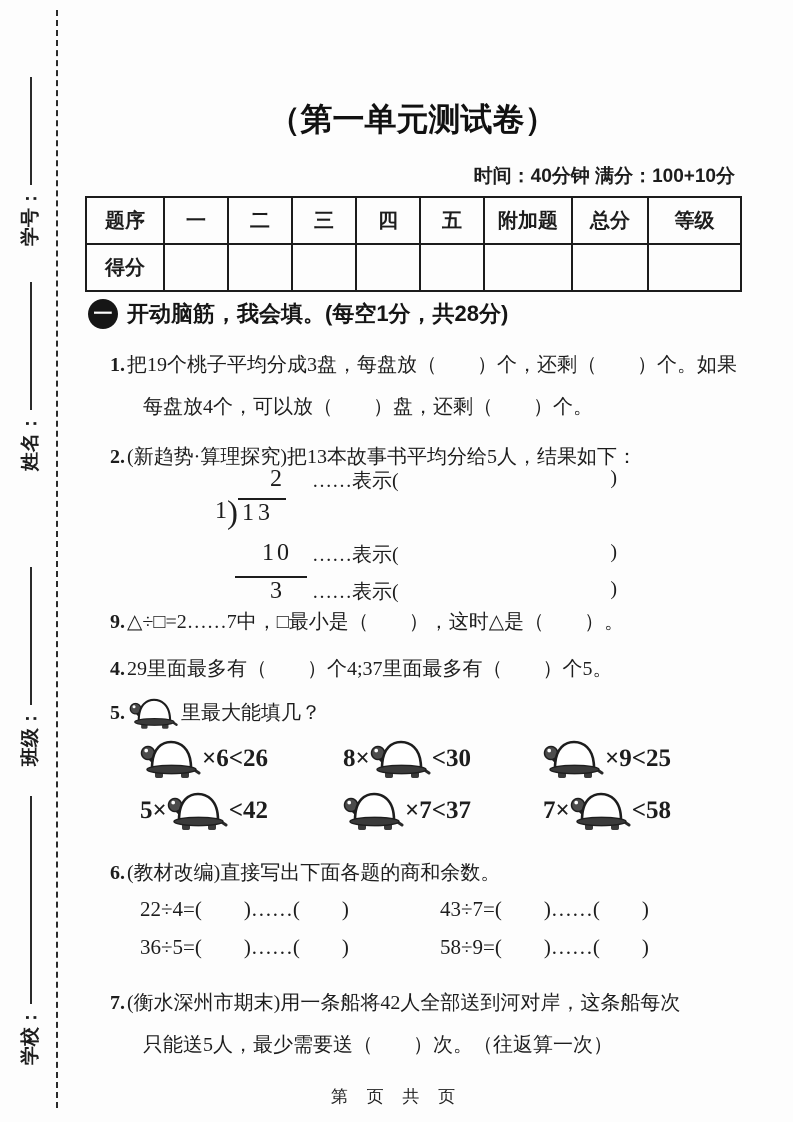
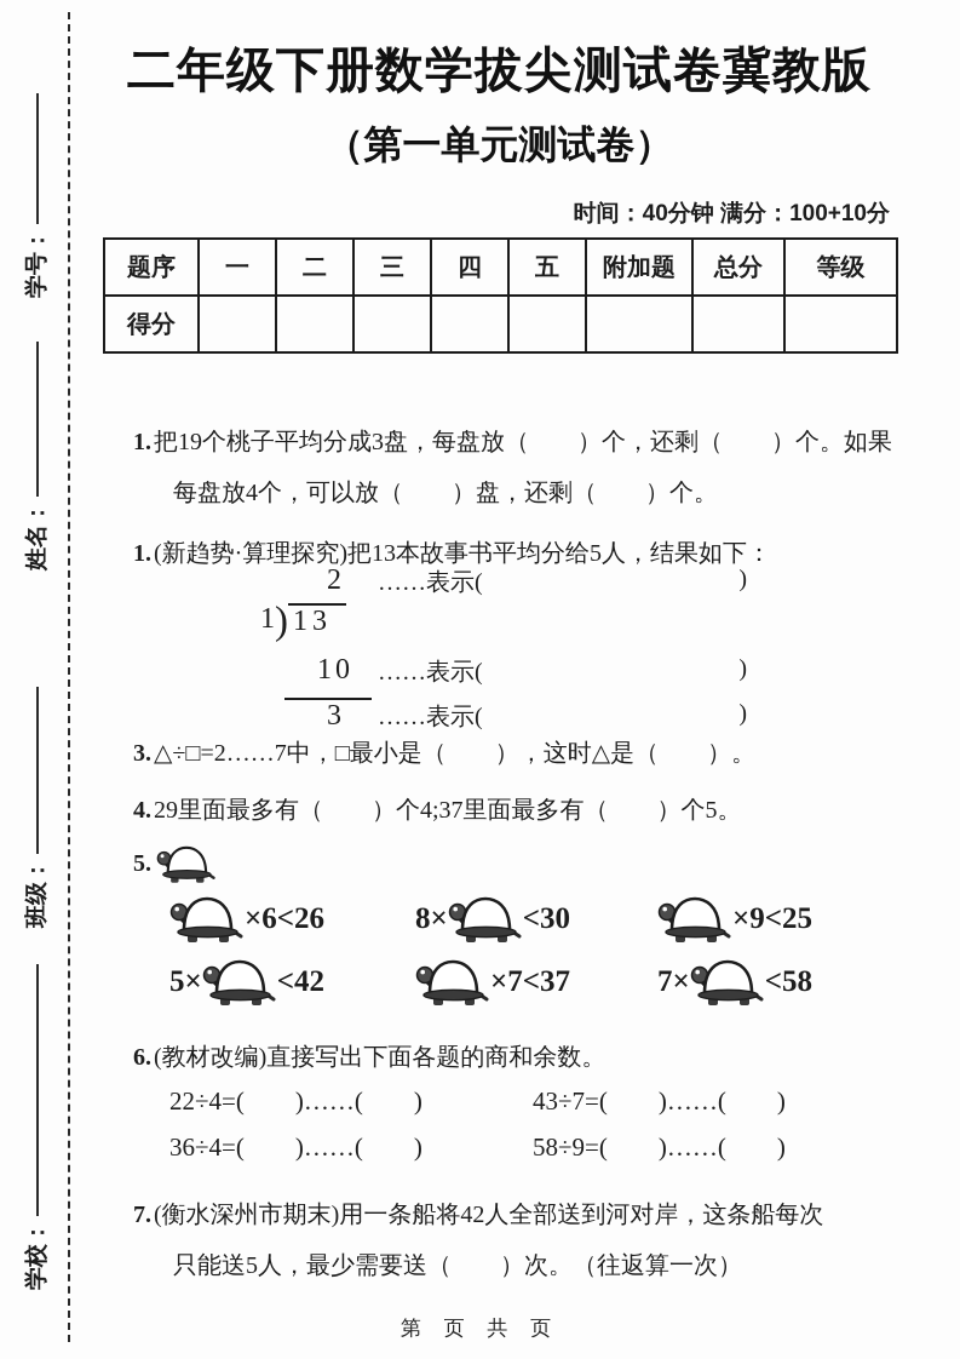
+ 二年级下册数学拔尖测试卷冀教版
  （第一单元测试卷）
  时间：40分钟 满分：100+10分
  题序	一	二	三	四	五	附加题	总分	等级
  得分
- 一
- 开动脑筋，我会填。(每空1分，共28分)
  1.把19个桃子平均分成3盘，每盘放（ ）个，还剩（ ）个。如果
  每盘放4个，可以放（ ）盘，还剩（ ）个。
- 2.(新趋势·算理探究)把13本故事书平均分给5人，结果如下：
+ 1.(新趋势·算理探究)把13本故事书平均分给5人，结果如下：
  2
  1
  )
  13
  10
  3
  ……表示(
  )
  ……表示(
  )
  ……表示(
  )
- 9.△÷□=2……7中，□最小是（ ），这时△是（ ）。
+ 3.△÷□=2……7中，□最小是（ ），这时△是（ ）。
  4.29里面最多有（ ）个4;37里面最多有（ ）个5。
  5.
- 里最大能填几？
  ×6<26
  8×
  <30
  ×9<25
  5×
  <42
  ×7<37
  7×
  <58
  6.(教材改编)直接写出下面各题的商和余数。
  22÷4=( )……( )
  43÷7=( )……( )
- 36÷5=( )……( )
+ 36÷4=( )……( )
  58÷9=( )……( )
  7.(衡水深州市期末)用一条船将42人全部送到河对岸，这条船每次
  只能送5人，最少需要送（ ）次。（往返算一次）
  第 页 共 页
